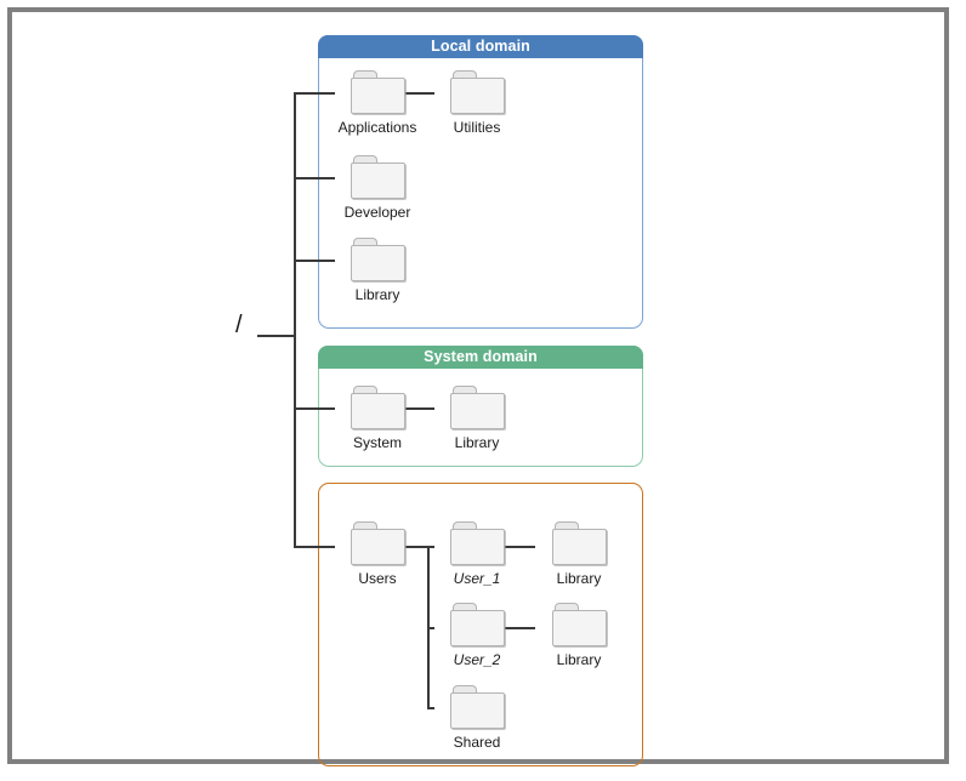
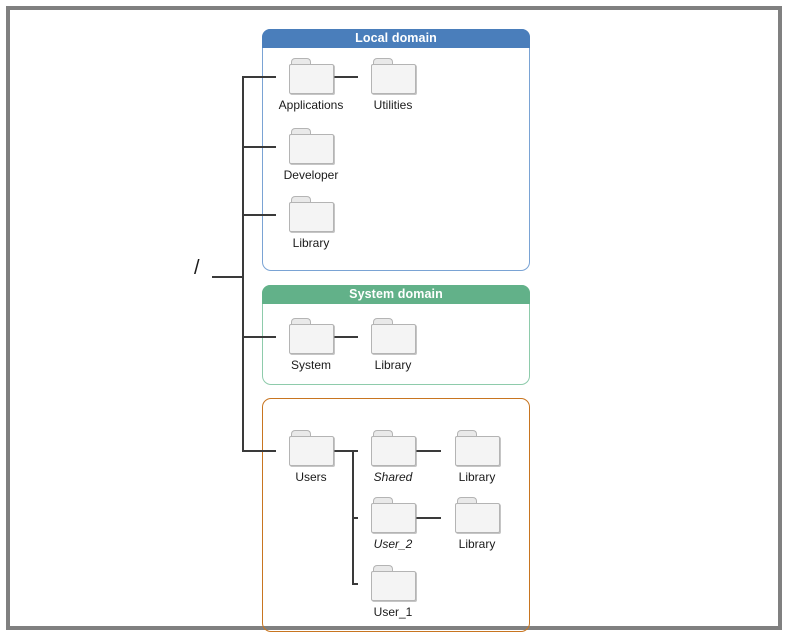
  Local domain
  System domain
  /
  Applications
  Utilities
  Developer
  Library
  System
  Library
  Users
- User_1
+ Shared
  Library
  User_2
  Library
- Shared
+ User_1
